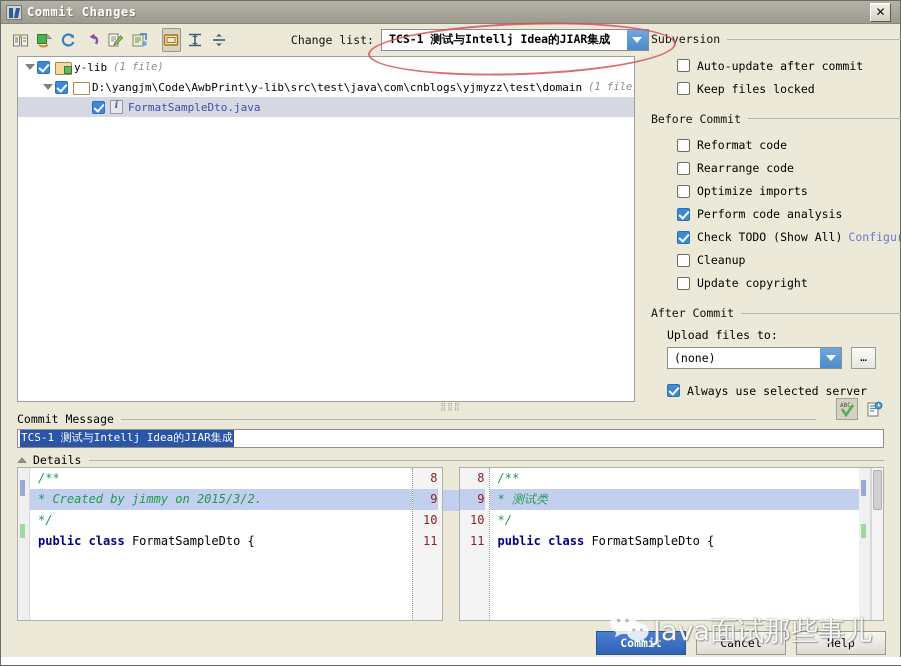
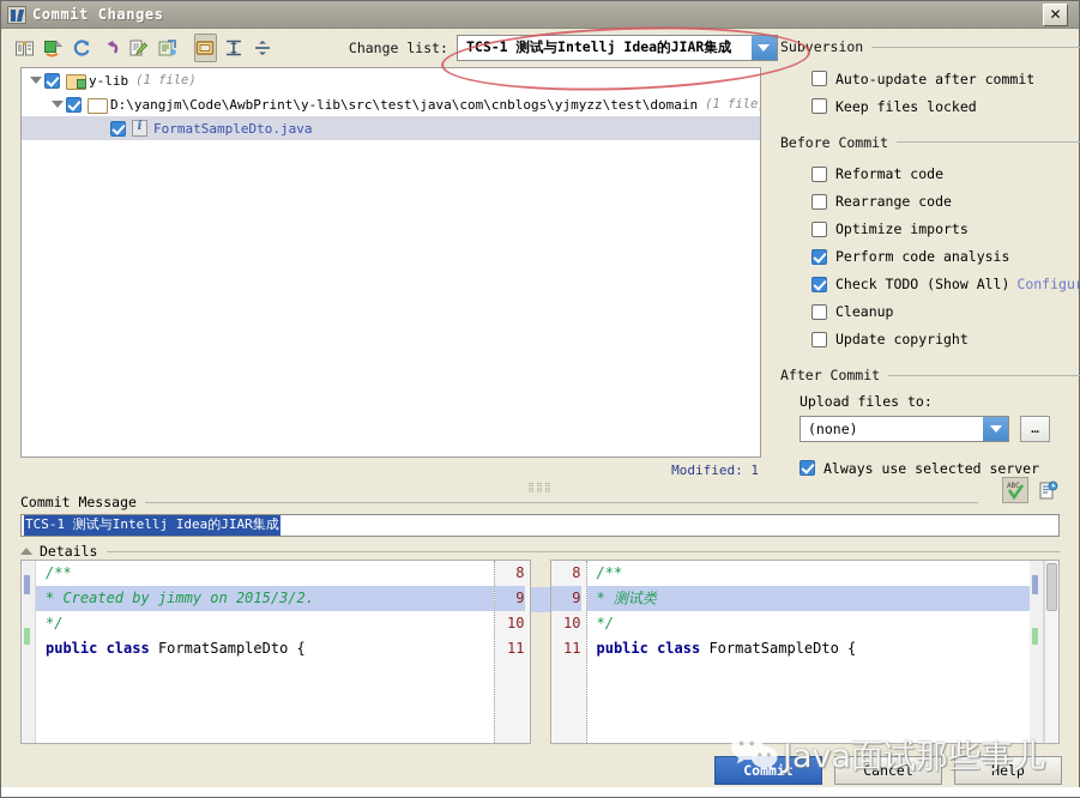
  Commit Changes
  ✕
  Change list:
  TCS-1 测试与Intellj Idea的JIAR集成
  y-lib
  (1 file)
  D:\yangjm\Code\AwbPrint\y-lib\src\test\java\com\cnblogs\yjmyzz\test\domain
  (1 file
  FormatSampleDto.java
+ Modified: 1
  Subversion
  Auto-update after commit
  Keep files locked
  Before Commit
  Reformat code
  Rearrange code
  Optimize imports
  Perform code analysis
  Check TODO (Show All)
  Configur
  Cleanup
  Update copyright
  After Commit
  Upload files to:
  (none)
  …
  Always use selected server
  ⣿⣿⣿
  Commit Message
  TCS-1 测试与Intellj Idea的JIAR集成
  Details
  /**
  * Created by jimmy on 2015/3/2.
  */
  public class FormatSampleDto {
  8
  9
  10
  11
  8
  9
  10
  11
  /**
  * 测试类
  */
  public class FormatSampleDto {
  Commit
  Cancel
  Help
  Java面试那些事儿
